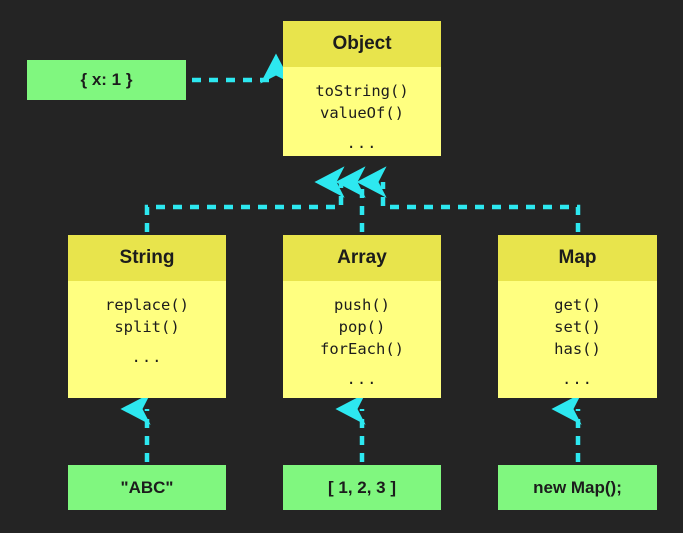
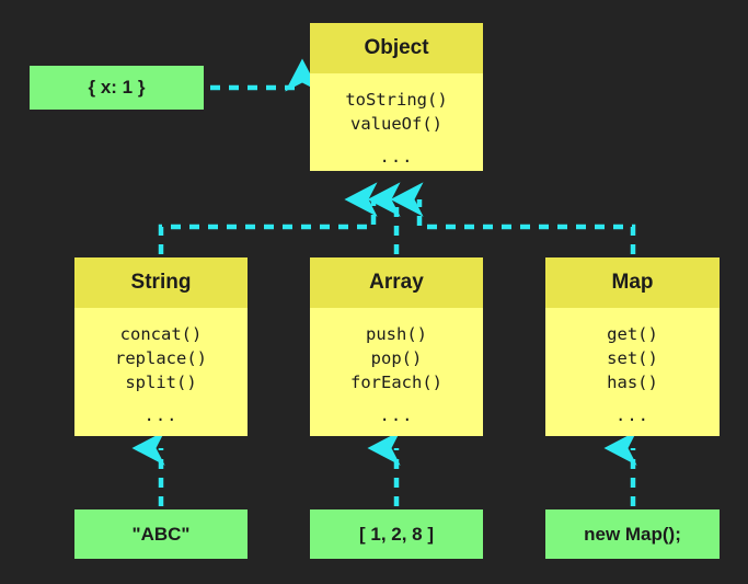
  Object
  toString()
  valueOf()
  ...
  String
+ concat()
  replace()
  split()
  ...
  Array
  push()
  pop()
  forEach()
  ...
  Map
  get()
  set()
  has()
  ...
  { x: 1 }
  "ABC"
- [ 1, 2, 3 ]
+ [ 1, 2, 8 ]
  new Map();
